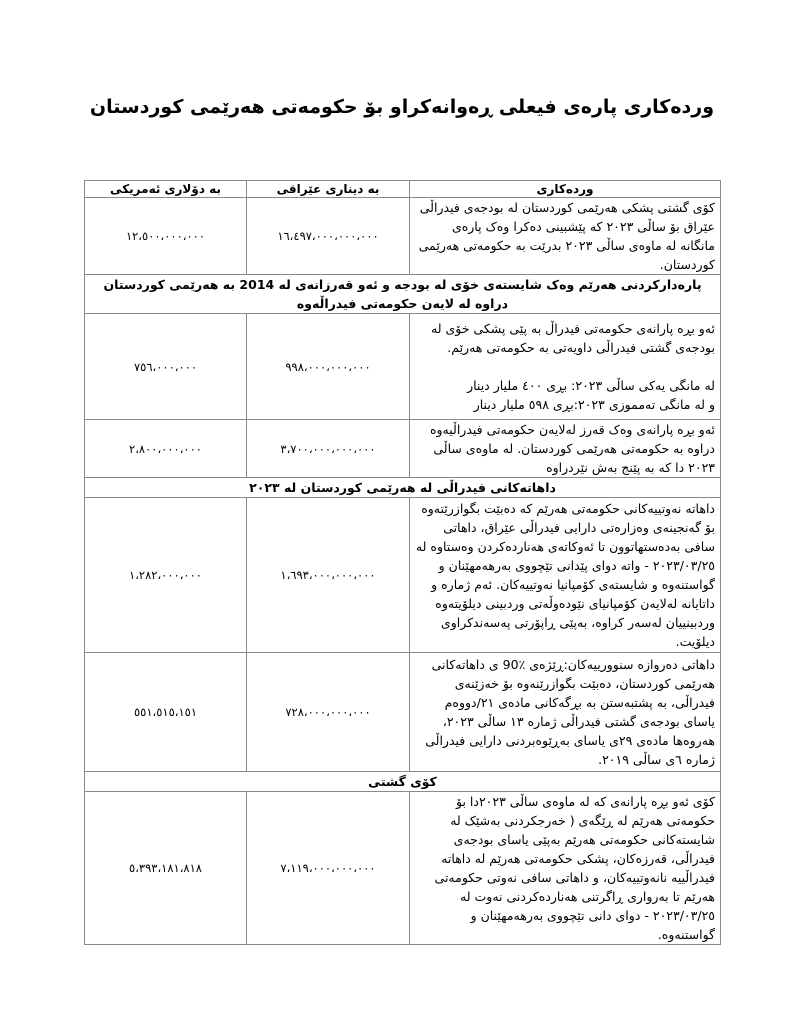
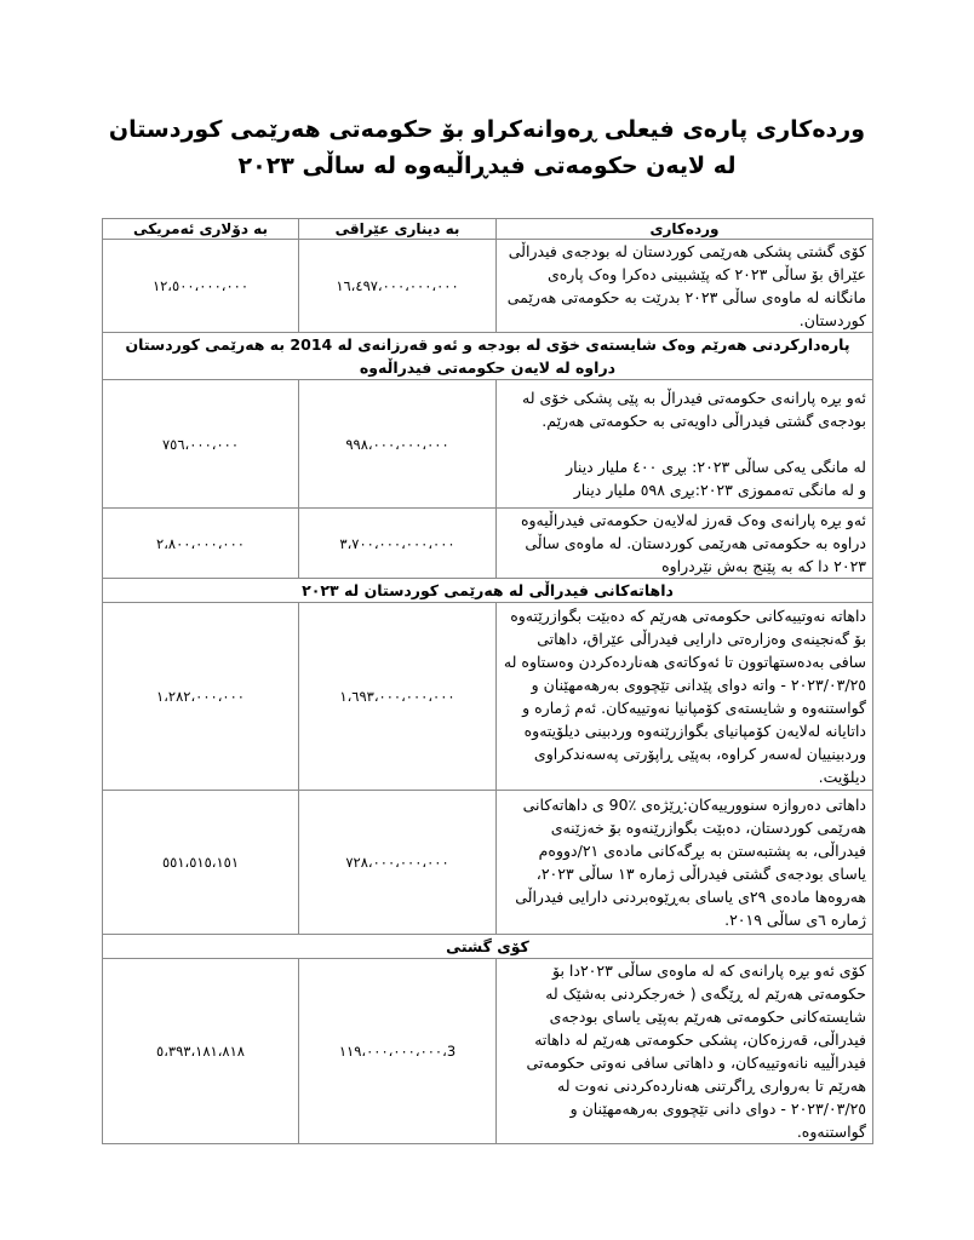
  وردەکاری پارەی فیعلی ڕەوانەکراو بۆ حکومەتی هەرێمی کوردستان
+ لە لایەن حکومەتی فیدڕاڵیەوە لە ساڵی ٢٠٢٣
  وردەکاری	بە دیناری عێراقی	بە دۆلاری ئەمریکی
  کۆی گشتی پشکی هەرێمی کوردستان لە بودجەی فیدراڵی عێراق بۆ ساڵی ٢٠٢٣ کە پێشبینی دەکرا وەک پارەی مانگانە لە ماوەی ساڵی ٢٠٢٣ بدرێت بە حکومەتی هەرێمی کوردستان.	١٦،٤٩٧،٠٠٠،٠٠٠،٠٠٠	١٢،٥٠٠،٠٠٠،٠٠٠
  پارەدارکردنی هەرێم وەک شایستەی خۆی لە بودجە و ئەو قەرزانەی لە 2014 بە هەرێمی کوردستان دراوە لە لایەن حکومەتی فیدراڵەوە
  ئەو بڕە پارانەی حکومەتی فیدراڵ بە پێی پشکی خۆی لە بودجەی گشتی فیدراڵی داویەتی بە حکومەتی هەرێم. لە مانگی یەکی ساڵی ٢٠٢٣: بڕی ٤٠٠ ملیار دینار و لە مانگی تەمموزی ٢٠٢٣:بڕی ٥٩٨ ملیار دینار	٩٩٨،٠٠٠،٠٠٠،٠٠٠	٧٥٦،٠٠٠،٠٠٠
  ئەو بڕە پارانەی وەک قەرز لەلایەن حکومەتی فیدراڵیەوە دراوە بە حکومەتی هەرێمی کوردستان. لە ماوەی ساڵی ٢٠٢٣ دا کە بە پێنج بەش نێردراوە	٣،٧٠٠،٠٠٠،٠٠٠،٠٠٠	٢،٨٠٠،٠٠٠،٠٠٠
  داهاتەکانی فیدراڵی لە هەرێمی کوردستان لە ٢٠٢٣
- داهاتە نەوتییەکانی حکومەتی هەرێم کە دەبێت بگوازرێتەوە بۆ گەنجینەی وەزارەتی دارایی فیدراڵی عێراق، داهاتی سافی بەدەستهاتوون تا ئەوکاتەی هەناردەکردن وەستاوە لە ٢٠٢٣/٠٣/٢٥ - واتە دوای پێدانی تێچووی بەرهەمهێنان و گواستنەوە و شایستەی کۆمپانیا نەوتییەکان. ئەم ژمارە و داتایانە لەلایەن کۆمپانیای نێودەوڵەتی وردبینی دیلۆیتەوە وردبینییان لەسەر کراوە، بەپێی ڕاپۆرتی پەسەندکراوی دیلۆیت.	١،٦٩٣،٠٠٠،٠٠٠،٠٠٠	١،٢٨٢،٠٠٠،٠٠٠
+ داهاتە نەوتییەکانی حکومەتی هەرێم کە دەبێت بگوازرێتەوە بۆ گەنجینەی وەزارەتی دارایی فیدراڵی عێراق، داهاتی سافی بەدەستهاتوون تا ئەوکاتەی هەناردەکردن وەستاوە لە ٢٠٢٣/٠٣/٢٥ - واتە دوای پێدانی تێچووی بەرهەمهێنان و گواستنەوە و شایستەی کۆمپانیا نەوتییەکان. ئەم ژمارە و داتایانە لەلایەن کۆمپانیای بگوازرێنەوە وردبینی دیلۆیتەوە وردبینییان لەسەر کراوە، بەپێی ڕاپۆرتی پەسەندکراوی دیلۆیت.	١،٦٩٣،٠٠٠،٠٠٠،٠٠٠	١،٢٨٢،٠٠٠،٠٠٠
  داهاتی دەروازە سنوورییەکان:ڕێژەی ٪90 ی داهاتەکانی هەرێمی کوردستان، دەبێت بگوازرێنەوە بۆ خەزێنەی فیدراڵی، بە پشتبەستن بە بڕگەکانی مادەی ٢١/دووەم یاسای بودجەی گشتی فیدراڵی ژمارە ١٣ ساڵی ٢٠٢٣، هەروەها مادەی ٢٩ی یاسای بەڕێوەبردنی دارایی فیدراڵی ژمارە ٦ی ساڵی ٢٠١٩.	٧٢٨،٠٠٠،٠٠٠،٠٠٠	٥٥١،٥١٥،١٥١
  کۆی گشتی
- کۆی ئەو بڕە پارانەی کە لە ماوەی ساڵی ٢٠٢٣دا بۆ حکومەتی هەرێم لە ڕێگەی ( خەرجکردنی بەشێک لە شایستەکانی حکومەتی هەرێم بەپێی یاسای بودجەی فیدراڵی، قەرزەکان، پشکی حکومەتی هەرێم لە داهاتە فیدراڵییە نانەوتییەکان، و داهاتی سافی نەوتی حکومەتی هەرێم تا بەرواری ڕاگرتنی هەناردەکردنی نەوت لە ٢٠٢٣/٠٣/٢٥ - دوای دانی تێچووی بەرهەمهێنان و گواستنەوە.	٧،١١٩،٠٠٠،٠٠٠،٠٠٠	٥،٣٩٣،١٨١،٨١٨
+ کۆی ئەو بڕە پارانەی کە لە ماوەی ساڵی ٢٠٢٣دا بۆ حکومەتی هەرێم لە ڕێگەی ( خەرجکردنی بەشێک لە شایستەکانی حکومەتی هەرێم بەپێی یاسای بودجەی فیدراڵی، قەرزەکان، پشکی حکومەتی هەرێم لە داهاتە فیدراڵییە نانەوتییەکان، و داهاتی سافی نەوتی حکومەتی هەرێم تا بەرواری ڕاگرتنی هەناردەکردنی نەوت لە ٢٠٢٣/٠٣/٢٥ - دوای دانی تێچووی بەرهەمهێنان و گواستنەوە.	3،١١٩،٠٠٠،٠٠٠،٠٠٠	٥،٣٩٣،١٨١،٨١٨
